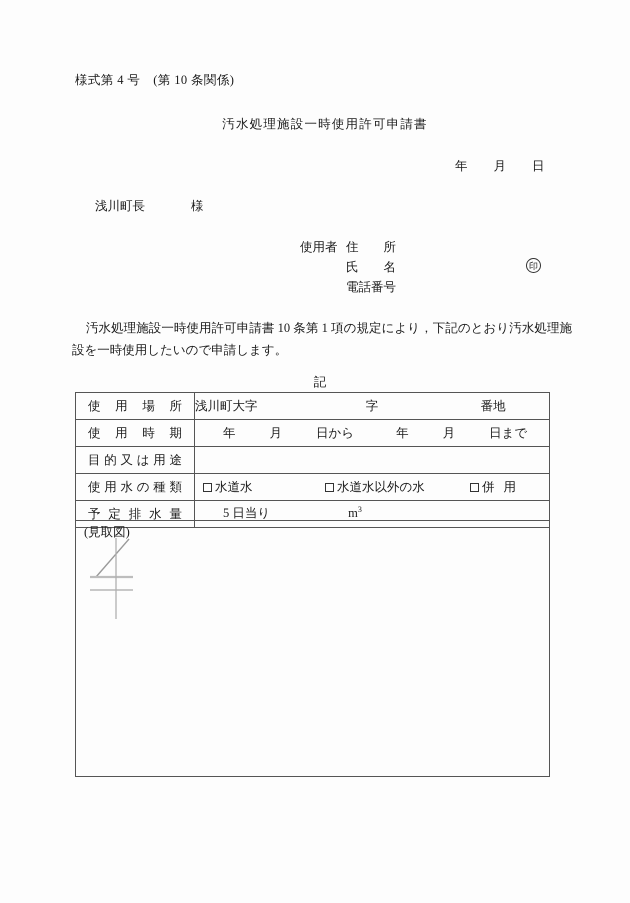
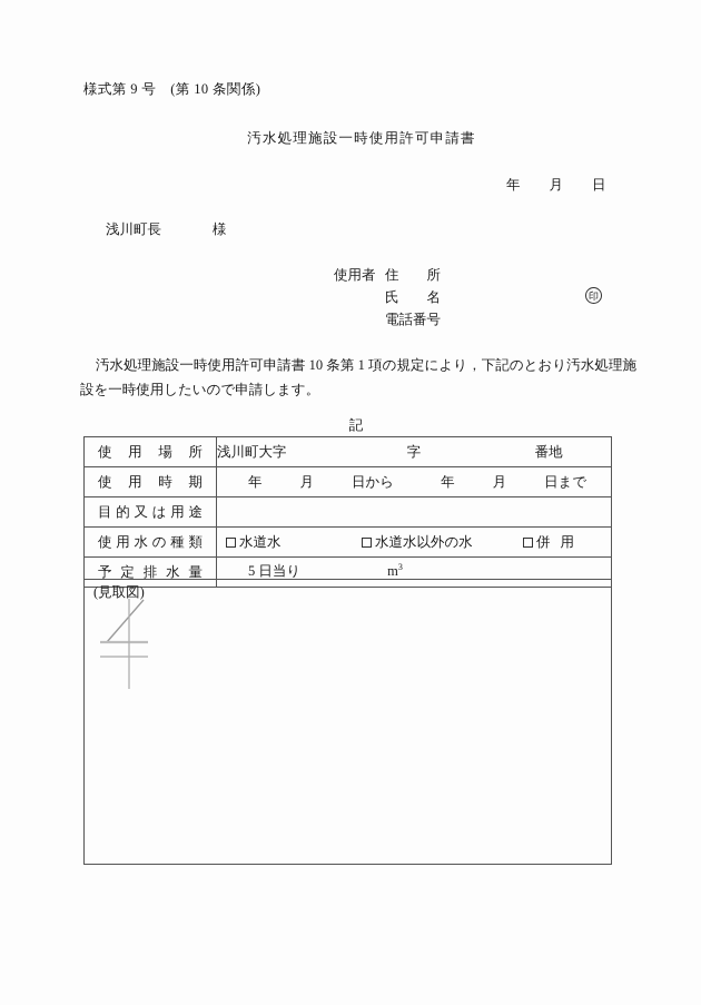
- 様式第 4 号 (第 10 条関係)
+ 様式第 9 号 (第 10 条関係)
  汚水処理施設一時使用許可申請書
  年 月 日
  浅川町長 様
  使用者 住 所
  氏 名
  印
  電話番号
  汚水処理施設一時使用許可申請書 10 条第 1 項の規定により，下記のとおり汚水処理施設を一時使用したいので申請します。
  記
  使 用 場 所	浅川町大字 字 番地
  使 用 時 期	年 月 日から 年 月 日まで
  目 的 又 は 用 途
  使 用 水 の 種 類	水道水 水道水以外の水 併 用
  予 定 排 水 量	5 日当り m3
  (見取図)
